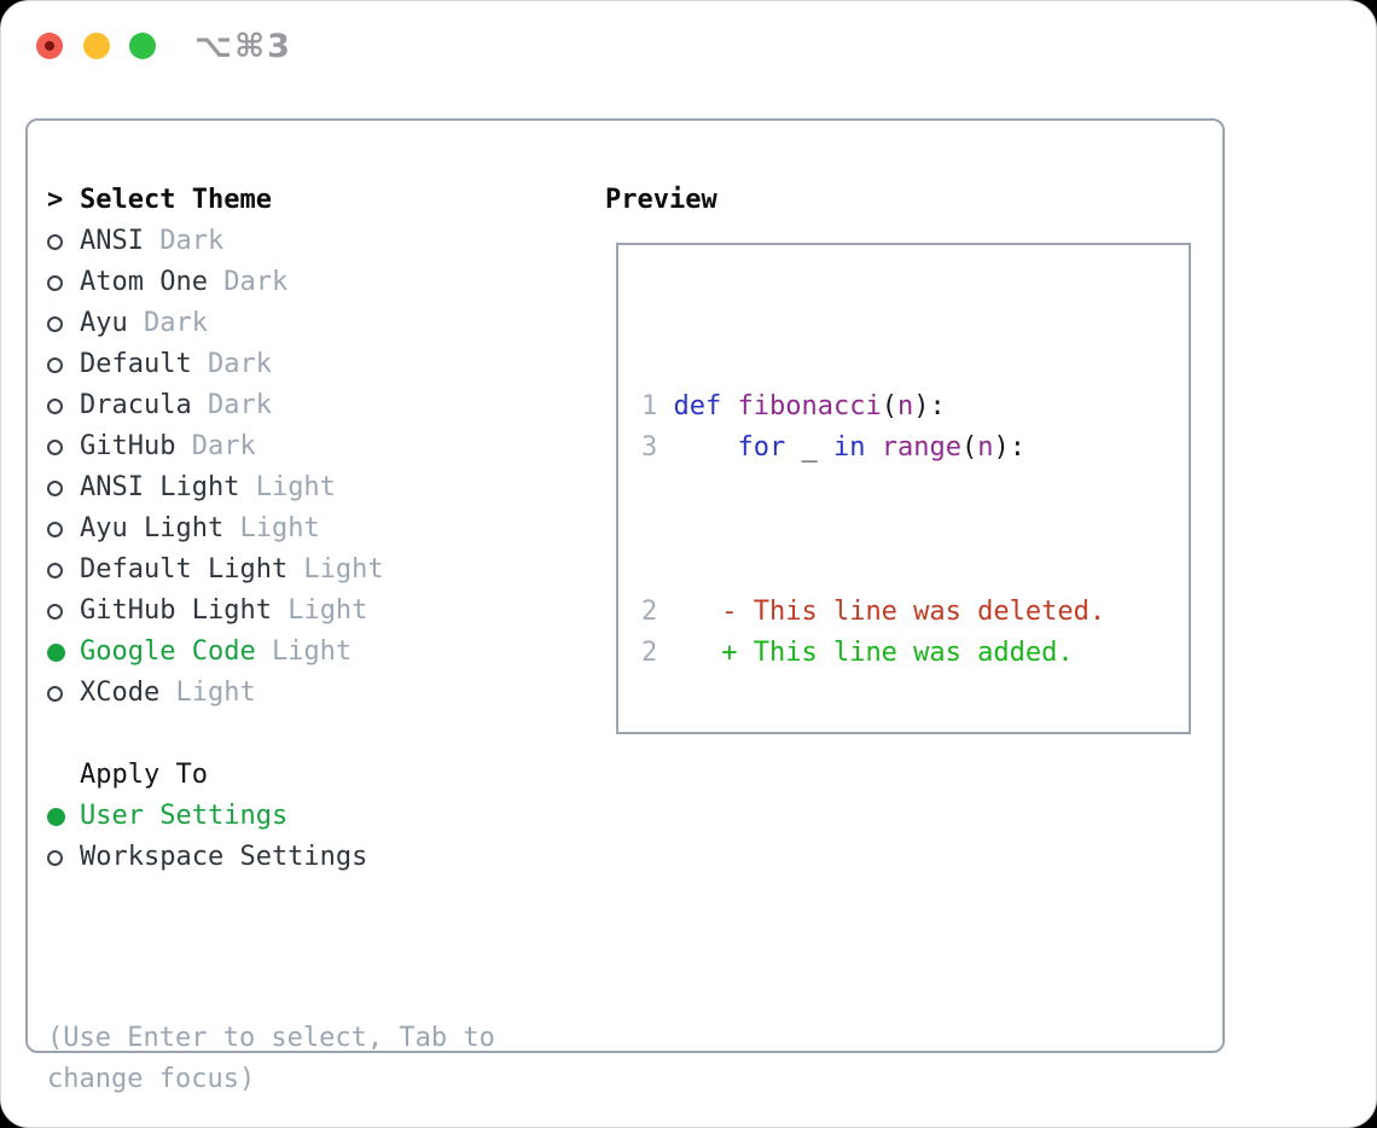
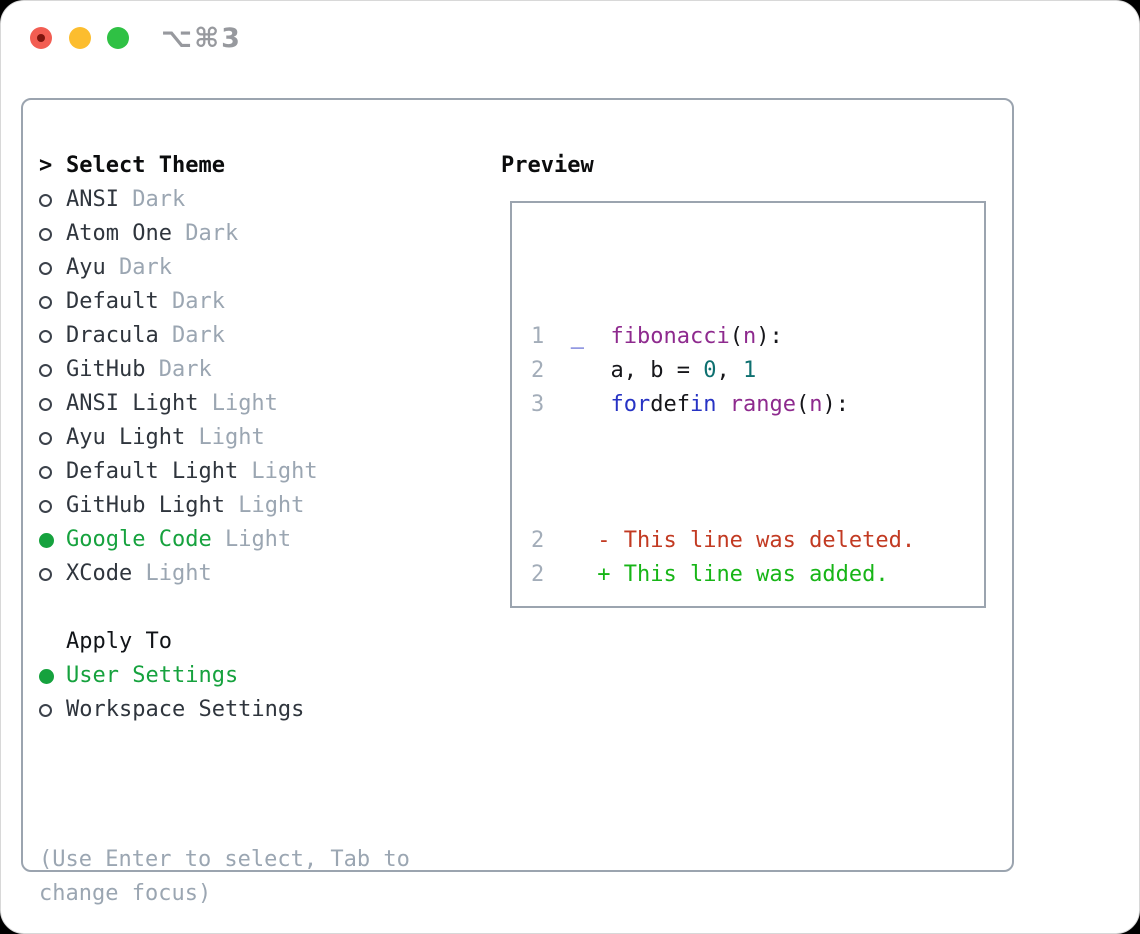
  ⌥⌘3
  >
  Select Theme
  ANSI
  Dark
  Atom One
  Dark
  Ayu
  Dark
  Default
  Dark
  Dracula
  Dark
  GitHub
  Dark
  ANSI Light
  Light
  Ayu Light
  Light
  Default Light
  Light
  GitHub Light
  Light
  Google Code
  Light
  XCode
  Light
  Apply To
  User Settings
  Workspace Settings
  (Use Enter to select, Tab to change focus)
  Preview
- 1 def fibonacci(n):
+ 1 _ fibonacci(n):
+ 2 a, b = 0, 1
- 3 for _ in range(n):
+ 3 fordefin range(n):
  2 - This line was deleted.
  2 + This line was added.
